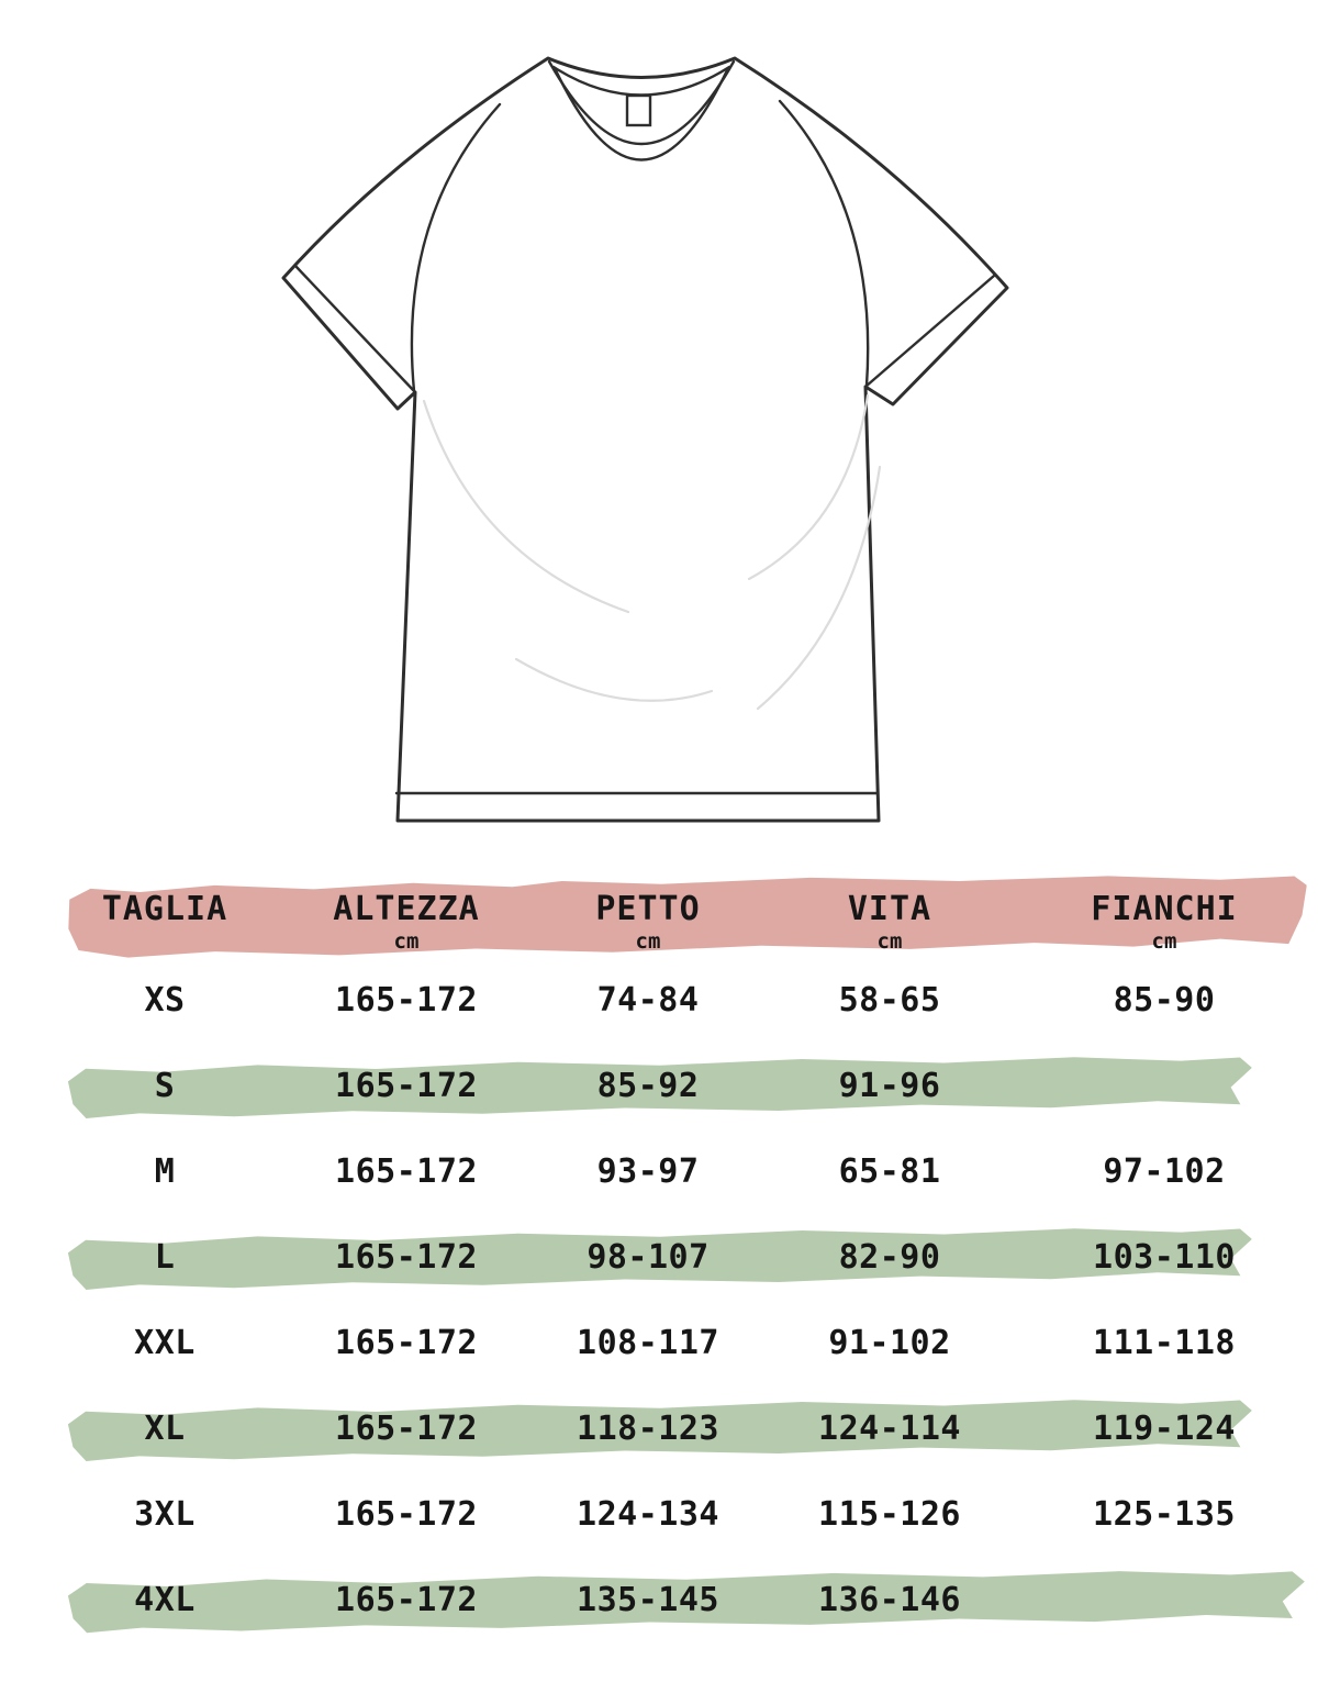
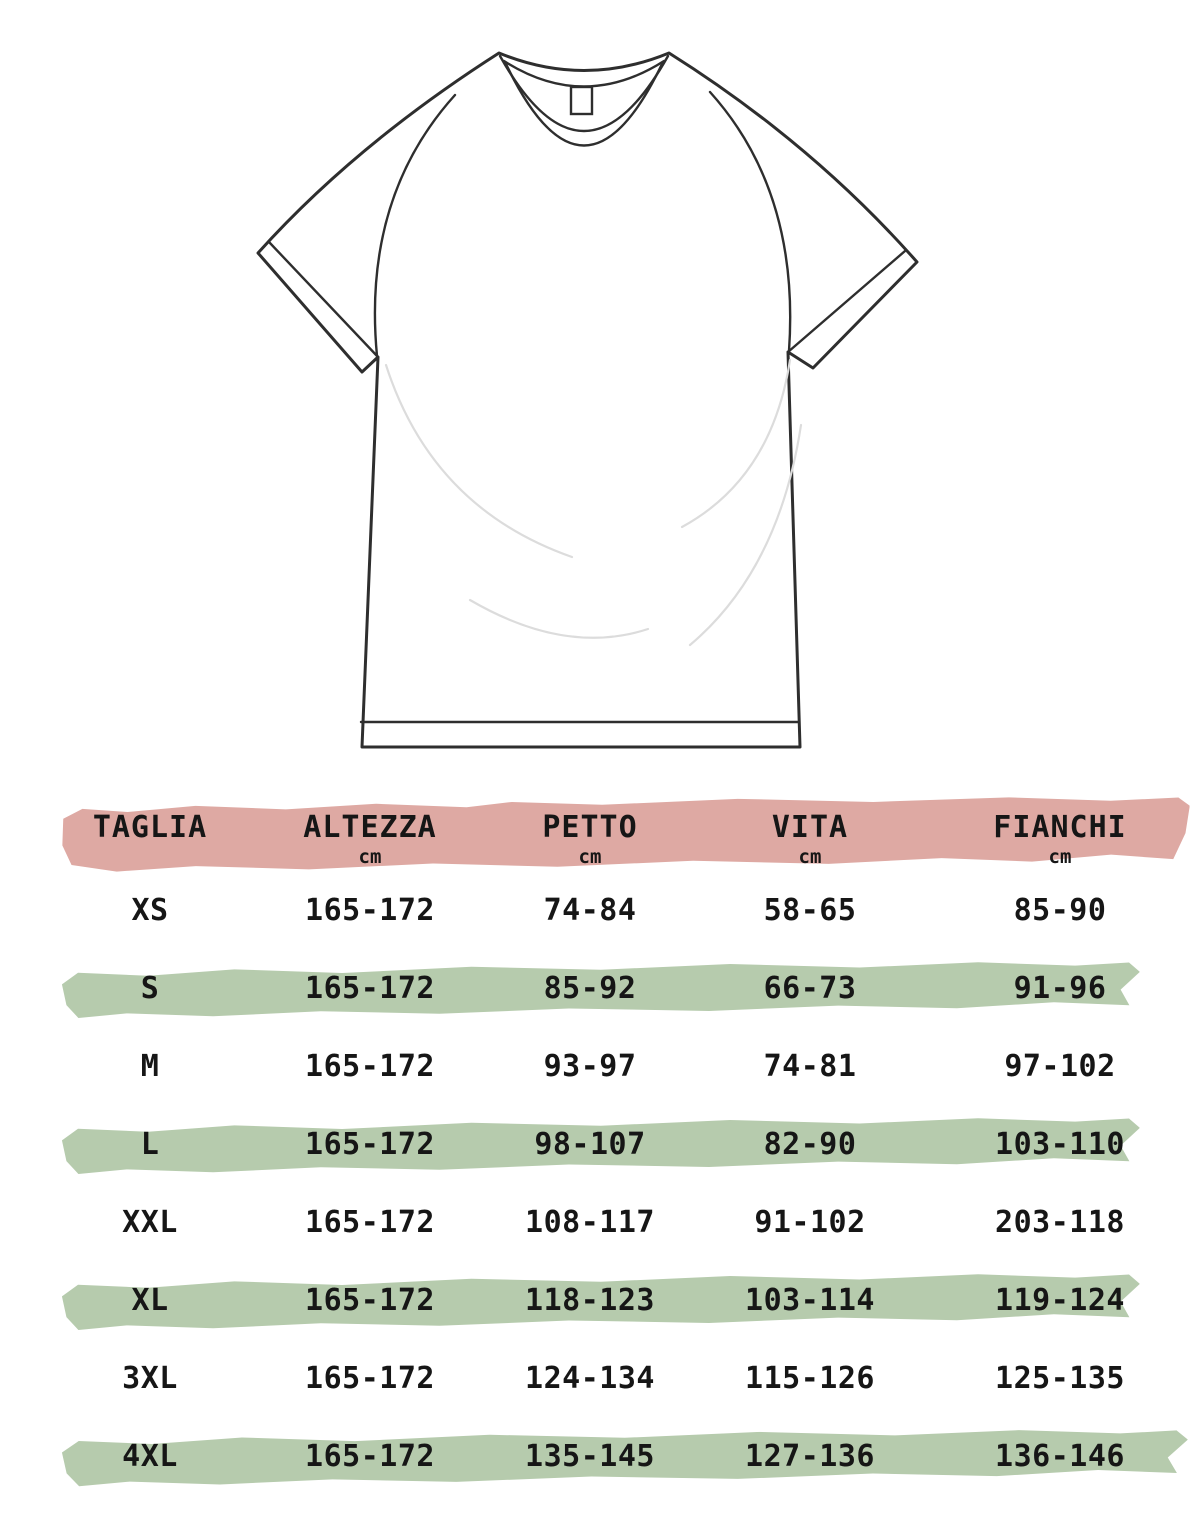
  TAGLIA
  ALTEZZA
  cm
  PETTO
  cm
  VITA
  cm
  FIANCHI
  cm
  XS
  165-172
  74-84
  58-65
  85-90
  S
  165-172
  85-92
+ 66-73
  91-96
  M
  165-172
  93-97
- 65-81
+ 74-81
  97-102
  L
  165-172
  98-107
  82-90
  103-110
  XXL
  165-172
  108-117
  91-102
- 111-118
+ 203-118
  XL
  165-172
  118-123
- 124-114
+ 103-114
  119-124
  3XL
  165-172
  124-134
  115-126
  125-135
  4XL
  165-172
  135-145
+ 127-136
  136-146
